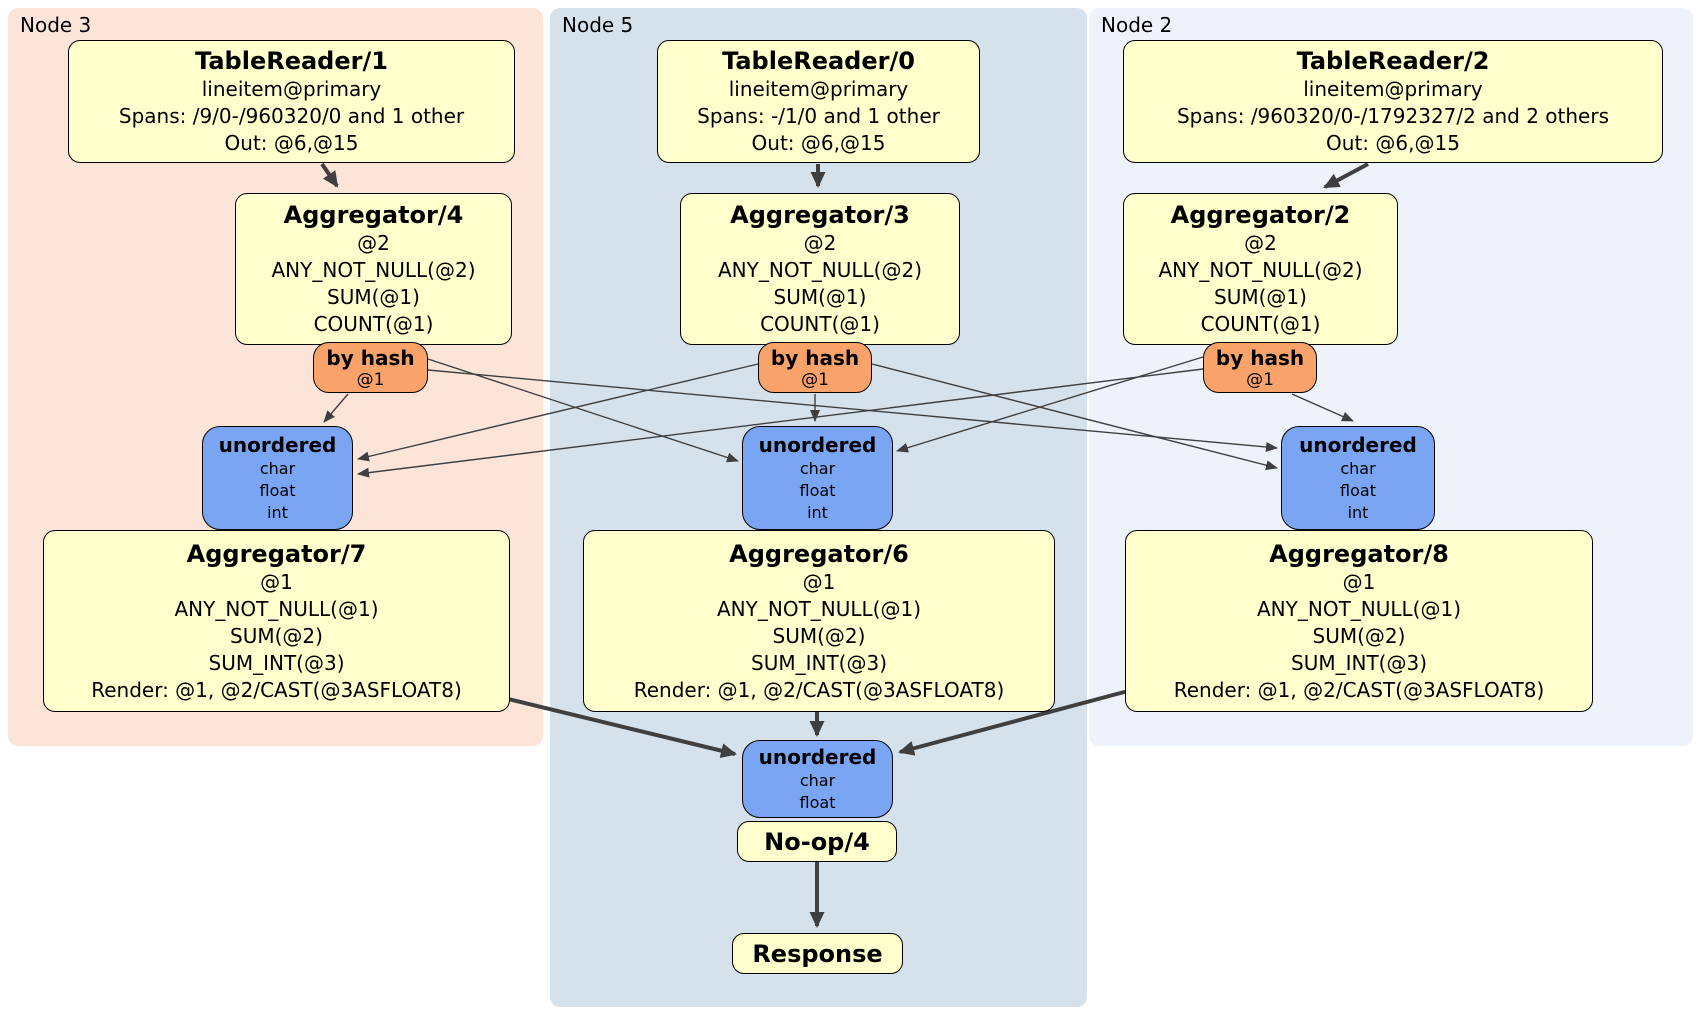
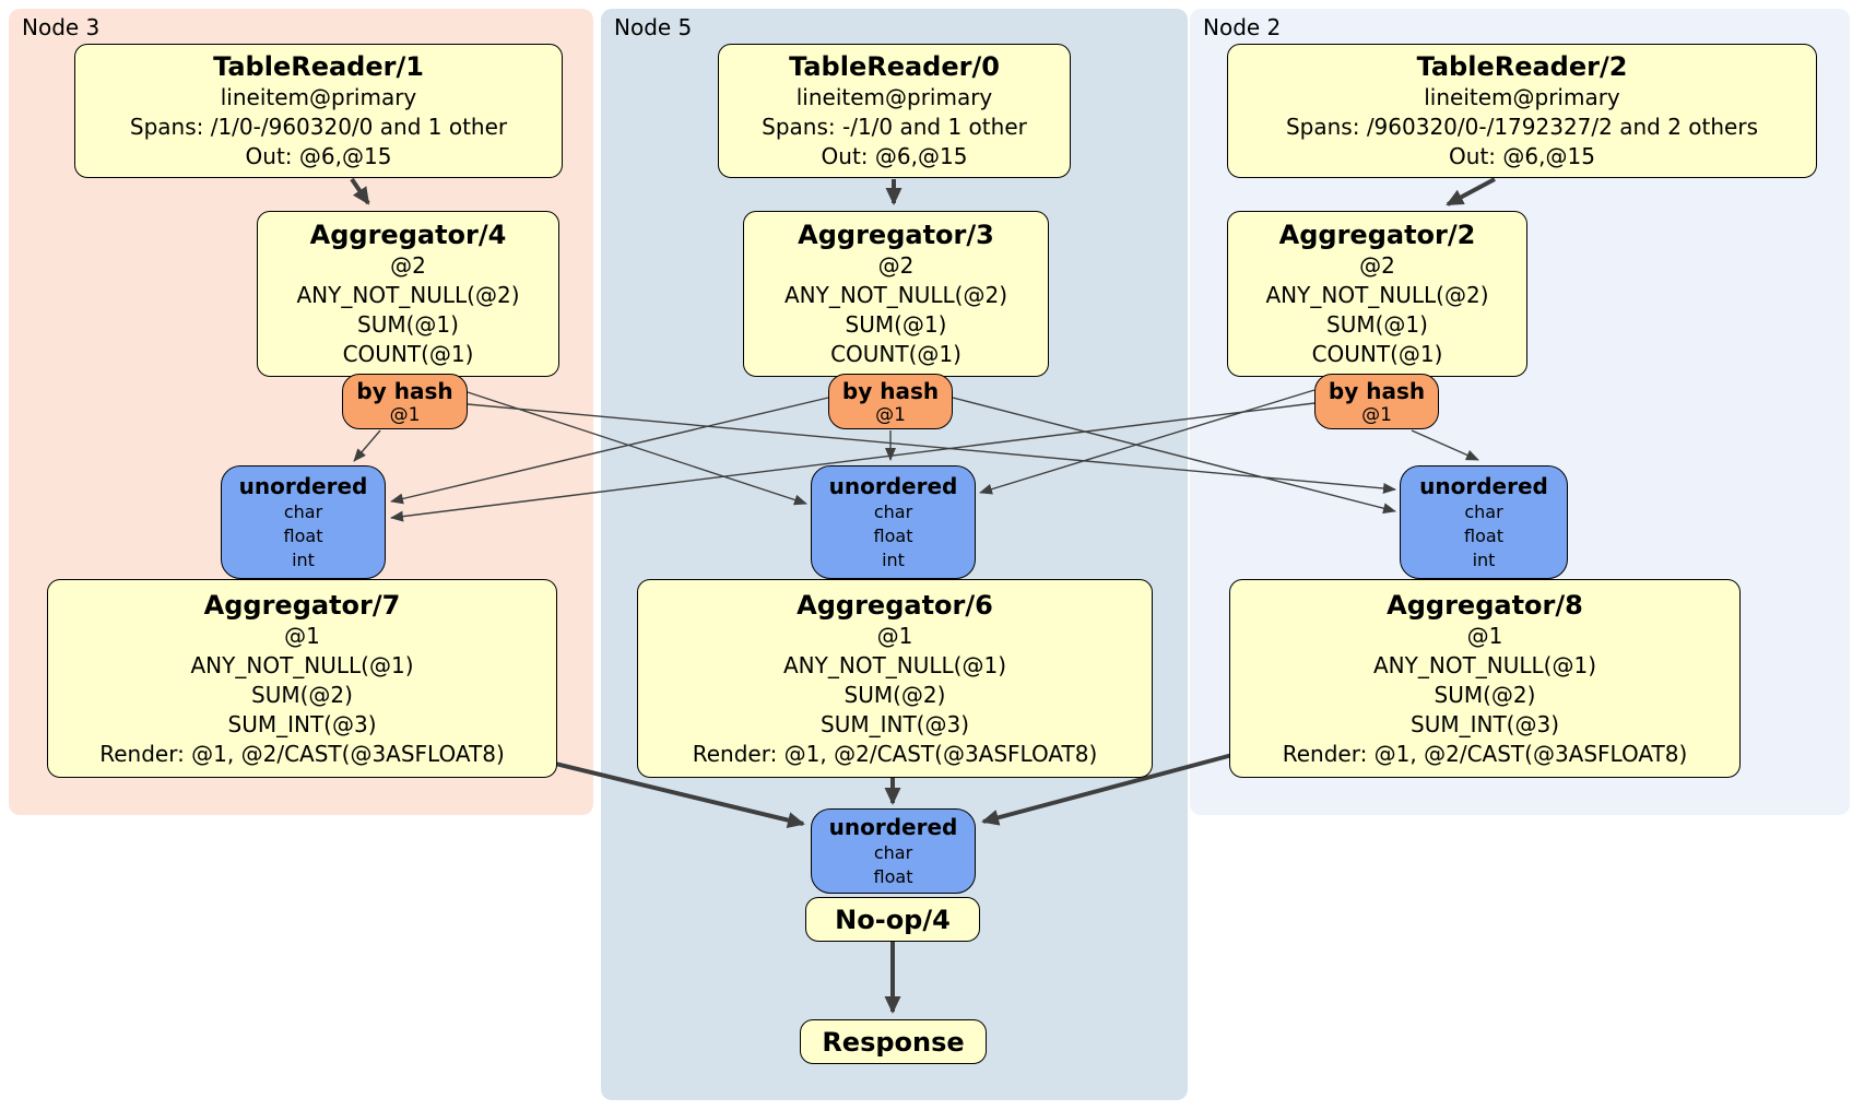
  Node 3
  Node 5
  Node 2
  TableReader/1
  lineitem@primary
- Spans: /9/0-/960320/0 and 1 other
+ Spans: /1/0-/960320/0 and 1 other
  Out: @6,@15
  Aggregator/4
  @2
  ANY_NOT_NULL(@2)
  SUM(@1)
  COUNT(@1)
  by hash
  @1
  unordered
  char
  float
  int
  Aggregator/7
  @1
  ANY_NOT_NULL(@1)
  SUM(@2)
  SUM_INT(@3)
  Render: @1, @2/CAST(@3ASFLOAT8)
  TableReader/0
  lineitem@primary
  Spans: -/1/0 and 1 other
  Out: @6,@15
  Aggregator/3
  @2
  ANY_NOT_NULL(@2)
  SUM(@1)
  COUNT(@1)
  by hash
  @1
  unordered
  char
  float
  int
  Aggregator/6
  @1
  ANY_NOT_NULL(@1)
  SUM(@2)
  SUM_INT(@3)
  Render: @1, @2/CAST(@3ASFLOAT8)
  TableReader/2
  lineitem@primary
  Spans: /960320/0-/1792327/2 and 2 others
  Out: @6,@15
  Aggregator/2
  @2
  ANY_NOT_NULL(@2)
  SUM(@1)
  COUNT(@1)
  by hash
  @1
  unordered
  char
  float
  int
  Aggregator/8
  @1
  ANY_NOT_NULL(@1)
  SUM(@2)
  SUM_INT(@3)
  Render: @1, @2/CAST(@3ASFLOAT8)
  unordered
  char
  float
  No-op/4
  Response
